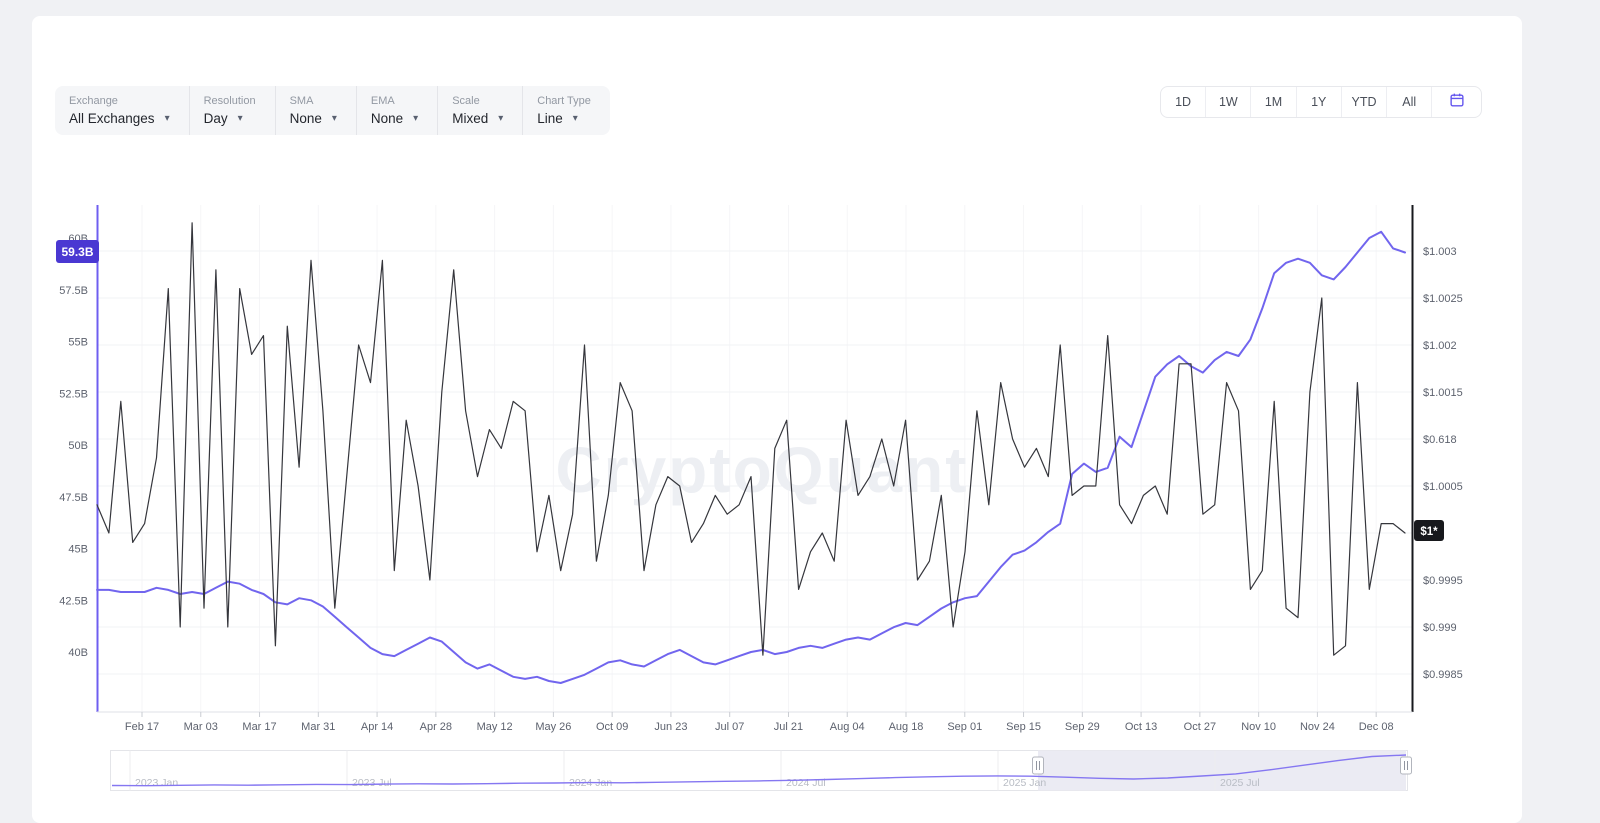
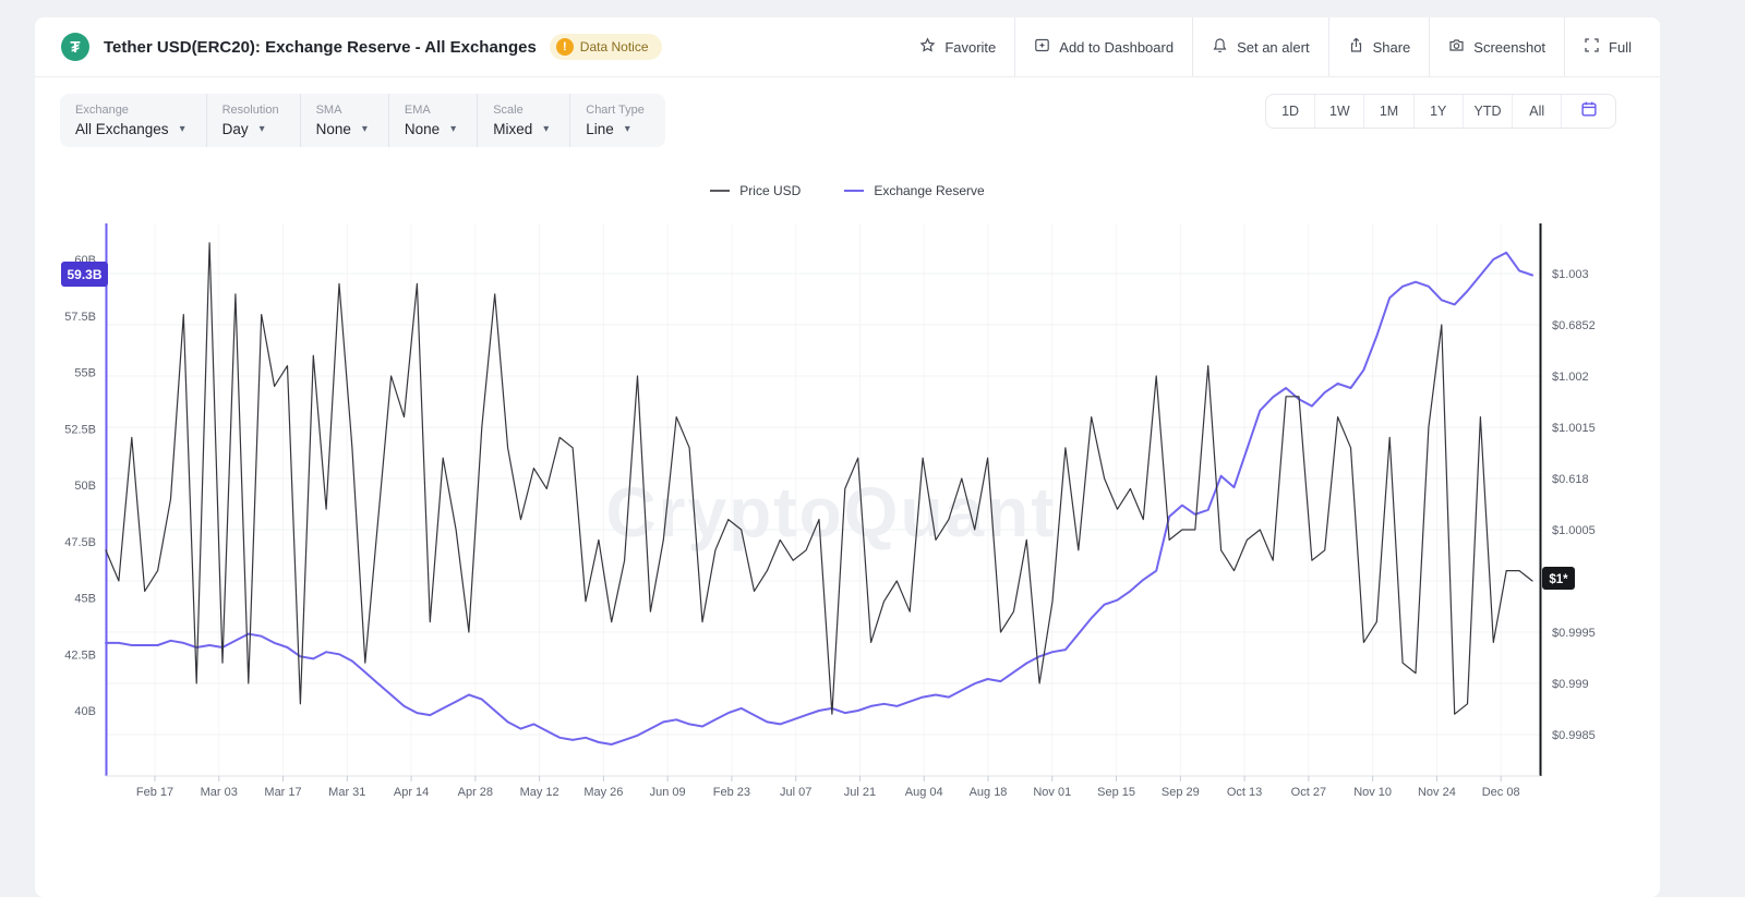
+ ₮
+ Tether USD(ERC20): Exchange Reserve - All Exchanges
+ !
+ Data Notice
+ Favorite
+ Add to Dashboard
+ Set an alert
+ Share
+ Screenshot
+ Full
  Exchange
  All Exchanges
  ▾
  Resolution
  Day
  ▾
  SMA
  None
  ▾
  EMA
  None
  ▾
  Scale
  Mixed
  ▾
  Chart Type
  Line
  ▾
  1D
  1W
  1M
  1Y
  YTD
  All
+ Price USD
+ Exchange Reserve
  CryptoQuant
  Feb 17
  Mar 03
  Mar 17
  Mar 31
  Apr 14
  Apr 28
  May 12
  May 26
- Oct 09
+ Jun 09
- Jun 23
+ Feb 23
  Jul 07
  Jul 21
  Aug 04
  Aug 18
- Sep 01
+ Nov 01
  Sep 15
  Sep 29
  Oct 13
  Oct 27
  Nov 10
  Nov 24
  Dec 08
  60B
  57.5B
  55B
  52.5B
  50B
  47.5B
  45B
  42.5B
  40B
  $1.003
- $1.0025
+ $0.6852
  $1.002
  $1.0015
  $0.618
  $1.0005
  $0.9995
  $0.999
  $0.9985
  59.3B
  $1*
- 2023 Jan
- 2023 Jul
- 2024 Jul
- 2025 Jan
- 2025 Jul
